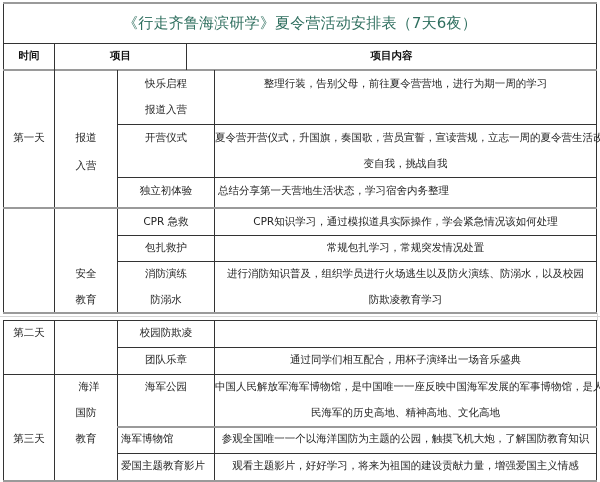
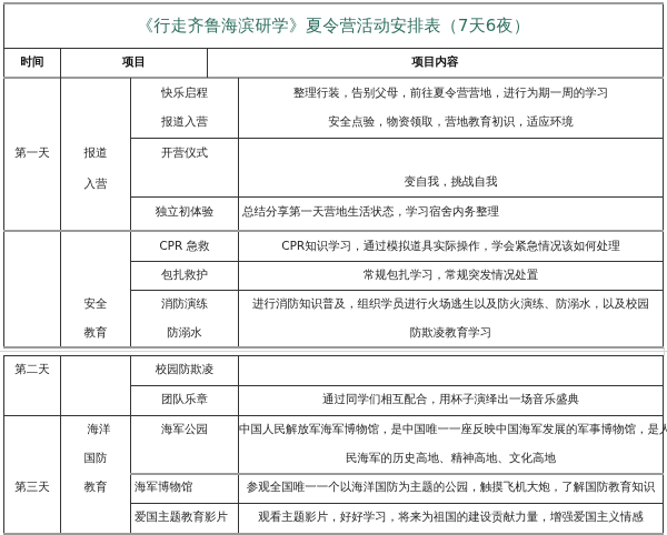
  《行走齐鲁海滨研学》夏令营活动安排表（7天6夜）
  时间
  项目
  项目内容
  第一天
  报道
  入营
  快乐启程
  报道入营
  整理行装，告别父母，前往夏令营营地，进行为期一周的学习
+ 安全点验，物资领取，营地教育初识，适应环境
  开营仪式
- 夏令营开营仪式，升国旗，奏国歌，营员宣誓，宣读营规，立志一周的夏令营生活改
  变自我，挑战自我
  独立初体验
  总结分享第一天营地生活状态，学习宿舍内务整理
  安全
  教育
  CPR 急救
  CPR知识学习，通过模拟道具实际操作，学会紧急情况该如何处理
  包扎救护
  常规包扎学习，常规突发情况处置
  消防演练
  防溺水
  进行消防知识普及，组织学员进行火场逃生以及防火演练、防溺水，以及校园
  防欺凌教育学习
  第二天
  校园防欺凌
  团队乐章
  通过同学们相互配合，用杯子演绎出一场音乐盛典
  第三天
  海洋
  国防
  教育
  海军公园
  中国人民解放军海军博物馆，是中国唯一一座反映中国海军发展的军事博物馆，是人
  民海军的历史高地、精神高地、文化高地
  海军博物馆
  参观全国唯一一个以海洋国防为主题的公园，触摸飞机大炮，了解国防教育知识
  爱国主题教育影片
  观看主题影片，好好学习，将来为祖国的建设贡献力量，增强爱国主义情感
